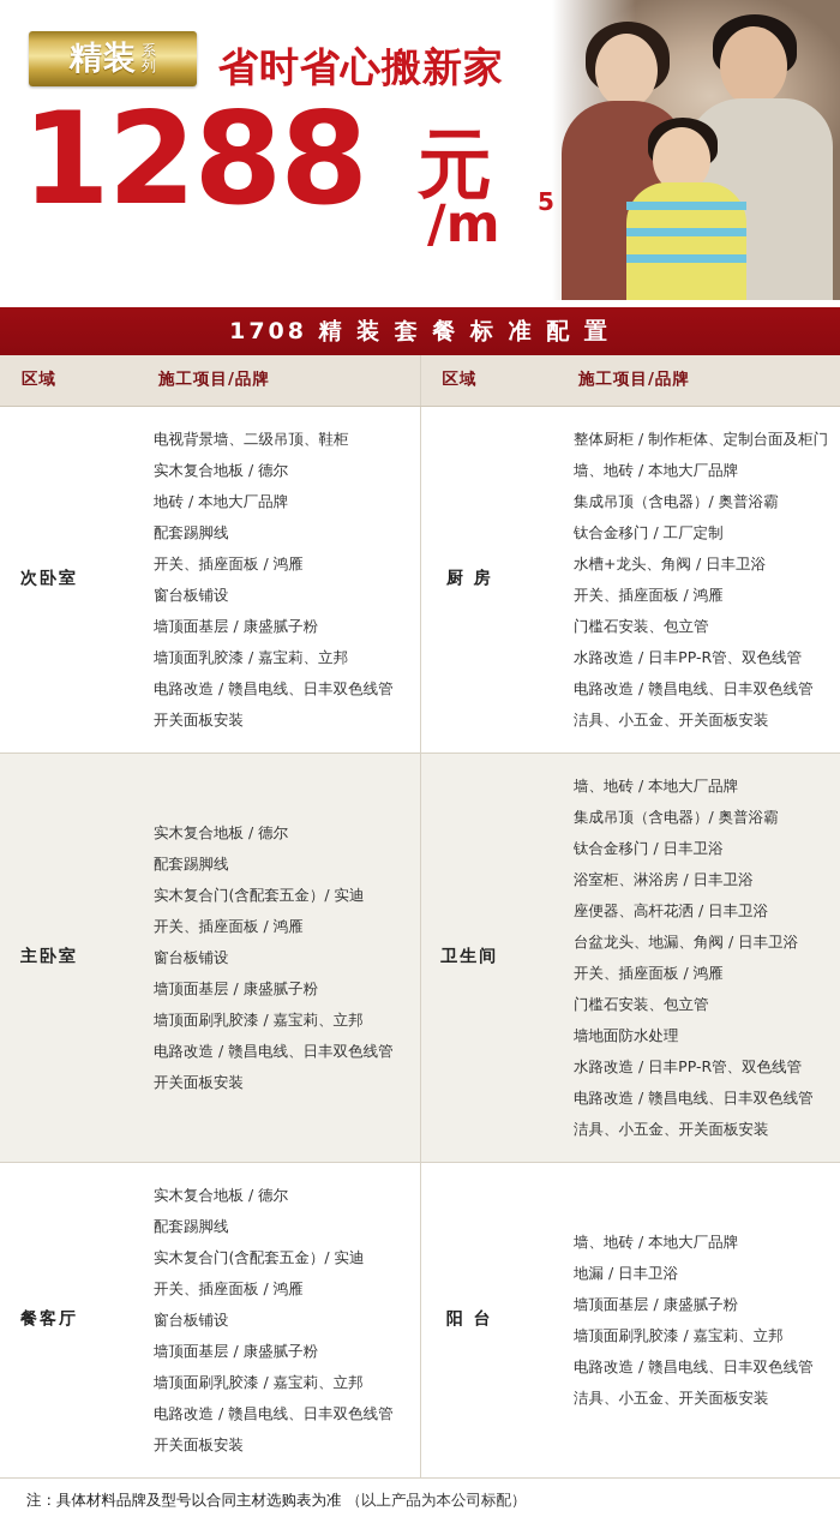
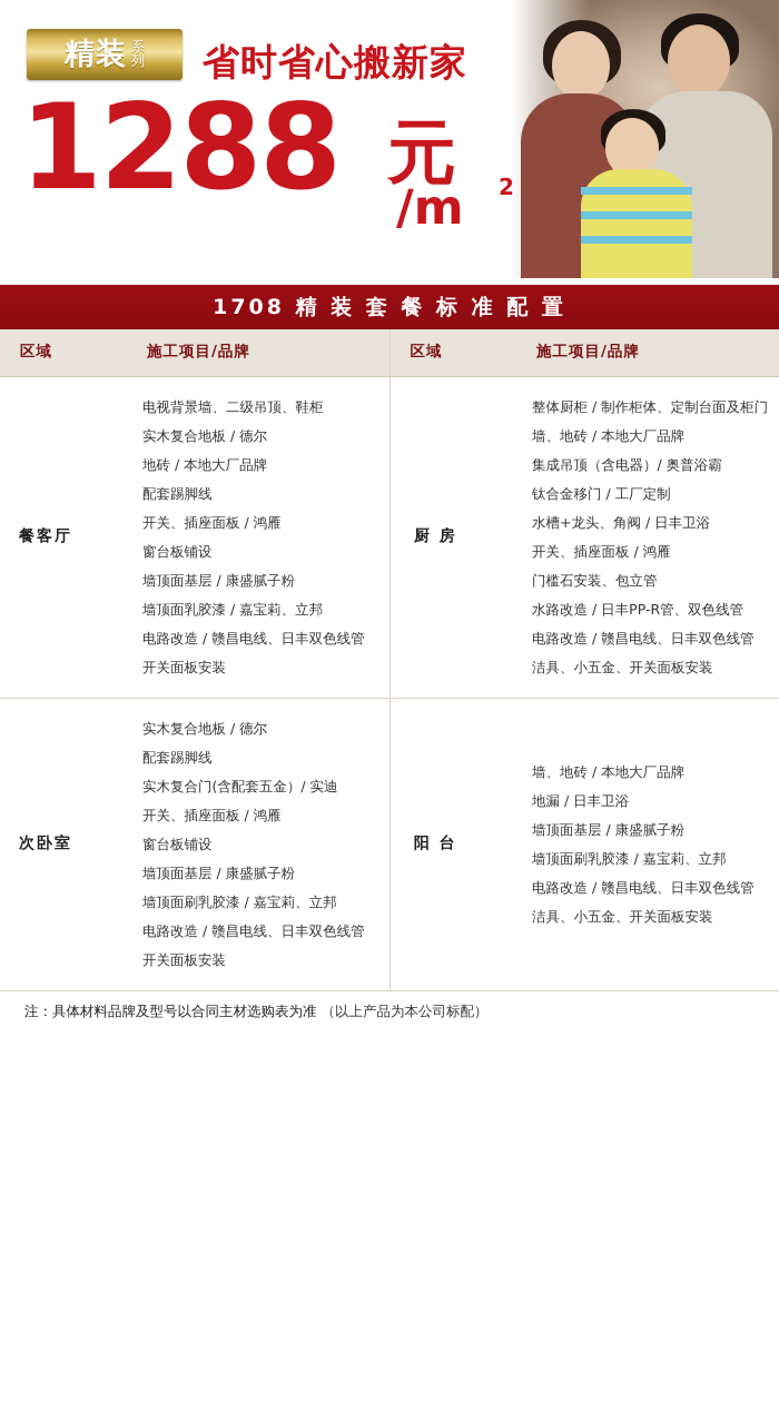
  精装
  系
  列
  省时省心搬新家
  1288
  元
  /m
- 5
+ 2
  1708 精 装 套 餐 标 准 配 置
  区域	施工项目/品牌	区域	施工项目/品牌
- 次卧室	电视背景墙、二级吊顶、鞋柜 实木复合地板 / 德尔 地砖 / 本地大厂品牌 配套踢脚线 开关、插座面板 / 鸿雁 窗台板铺设 墙顶面基层 / 康盛腻子粉 墙顶面乳胶漆 / 嘉宝莉、立邦 电路改造 / 赣昌电线、日丰双色线管 开关面板安装	厨 房	整体厨柜 / 制作柜体、定制台面及柜门 墙、地砖 / 本地大厂品牌 集成吊顶（含电器）/ 奥普浴霸 钛合金移门 / 工厂定制 水槽+龙头、角阀 / 日丰卫浴 开关、插座面板 / 鸿雁 门槛石安装、包立管 水路改造 / 日丰PP-R管、双色线管 电路改造 / 赣昌电线、日丰双色线管 洁具、小五金、开关面板安装
+ 餐客厅	电视背景墙、二级吊顶、鞋柜 实木复合地板 / 德尔 地砖 / 本地大厂品牌 配套踢脚线 开关、插座面板 / 鸿雁 窗台板铺设 墙顶面基层 / 康盛腻子粉 墙顶面乳胶漆 / 嘉宝莉、立邦 电路改造 / 赣昌电线、日丰双色线管 开关面板安装	厨 房	整体厨柜 / 制作柜体、定制台面及柜门 墙、地砖 / 本地大厂品牌 集成吊顶（含电器）/ 奥普浴霸 钛合金移门 / 工厂定制 水槽+龙头、角阀 / 日丰卫浴 开关、插座面板 / 鸿雁 门槛石安装、包立管 水路改造 / 日丰PP-R管、双色线管 电路改造 / 赣昌电线、日丰双色线管 洁具、小五金、开关面板安装
- 主卧室	实木复合地板 / 德尔 配套踢脚线 实木复合门(含配套五金）/ 实迪 开关、插座面板 / 鸿雁 窗台板铺设 墙顶面基层 / 康盛腻子粉 墙顶面刷乳胶漆 / 嘉宝莉、立邦 电路改造 / 赣昌电线、日丰双色线管 开关面板安装	卫生间	墙、地砖 / 本地大厂品牌 集成吊顶（含电器）/ 奥普浴霸 钛合金移门 / 日丰卫浴 浴室柜、淋浴房 / 日丰卫浴 座便器、高杆花洒 / 日丰卫浴 台盆龙头、地漏、角阀 / 日丰卫浴 开关、插座面板 / 鸿雁 门槛石安装、包立管 墙地面防水处理 水路改造 / 日丰PP-R管、双色线管 电路改造 / 赣昌电线、日丰双色线管 洁具、小五金、开关面板安装
- 餐客厅	实木复合地板 / 德尔 配套踢脚线 实木复合门(含配套五金）/ 实迪 开关、插座面板 / 鸿雁 窗台板铺设 墙顶面基层 / 康盛腻子粉 墙顶面刷乳胶漆 / 嘉宝莉、立邦 电路改造 / 赣昌电线、日丰双色线管 开关面板安装	阳 台	墙、地砖 / 本地大厂品牌 地漏 / 日丰卫浴 墙顶面基层 / 康盛腻子粉 墙顶面刷乳胶漆 / 嘉宝莉、立邦 电路改造 / 赣昌电线、日丰双色线管 洁具、小五金、开关面板安装
+ 次卧室	实木复合地板 / 德尔 配套踢脚线 实木复合门(含配套五金）/ 实迪 开关、插座面板 / 鸿雁 窗台板铺设 墙顶面基层 / 康盛腻子粉 墙顶面刷乳胶漆 / 嘉宝莉、立邦 电路改造 / 赣昌电线、日丰双色线管 开关面板安装	阳 台	墙、地砖 / 本地大厂品牌 地漏 / 日丰卫浴 墙顶面基层 / 康盛腻子粉 墙顶面刷乳胶漆 / 嘉宝莉、立邦 电路改造 / 赣昌电线、日丰双色线管 洁具、小五金、开关面板安装
  注：具体材料品牌及型号以合同主材选购表为准 （以上产品为本公司标配）
